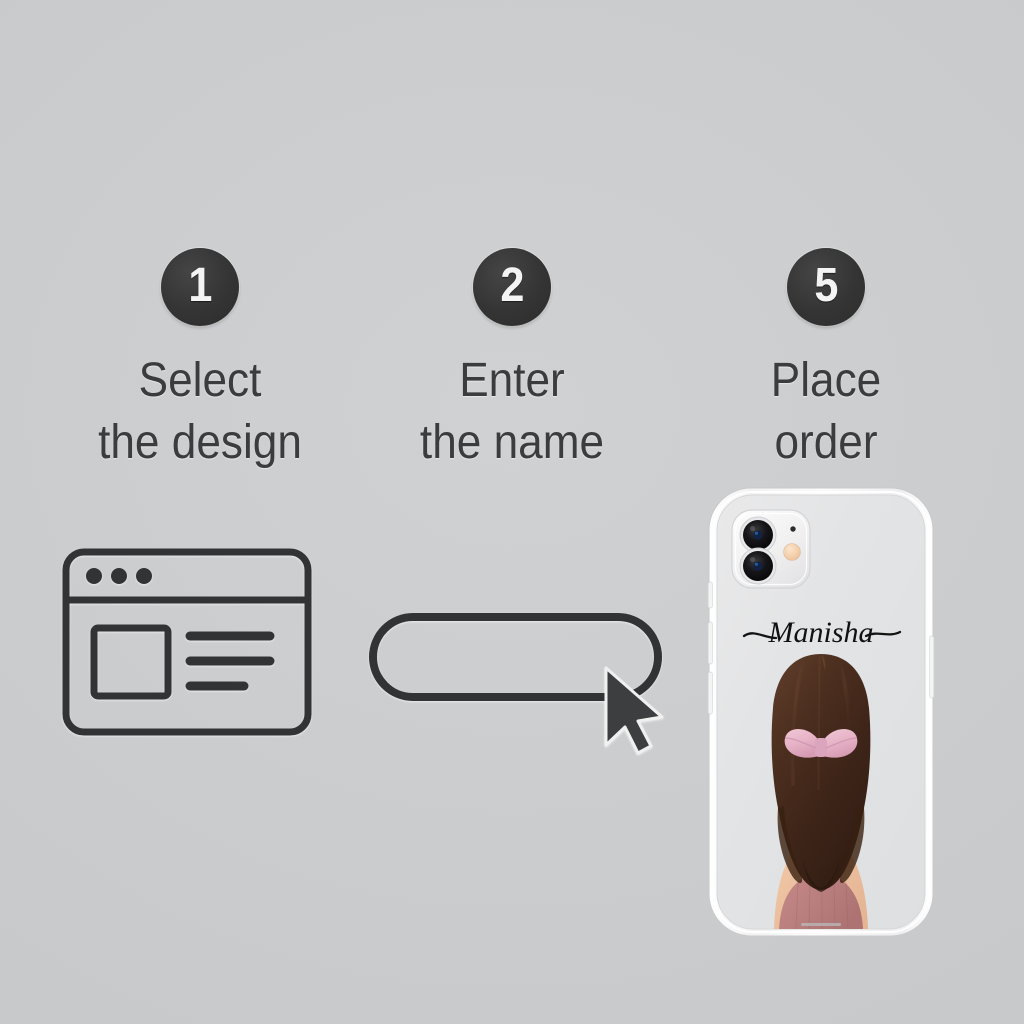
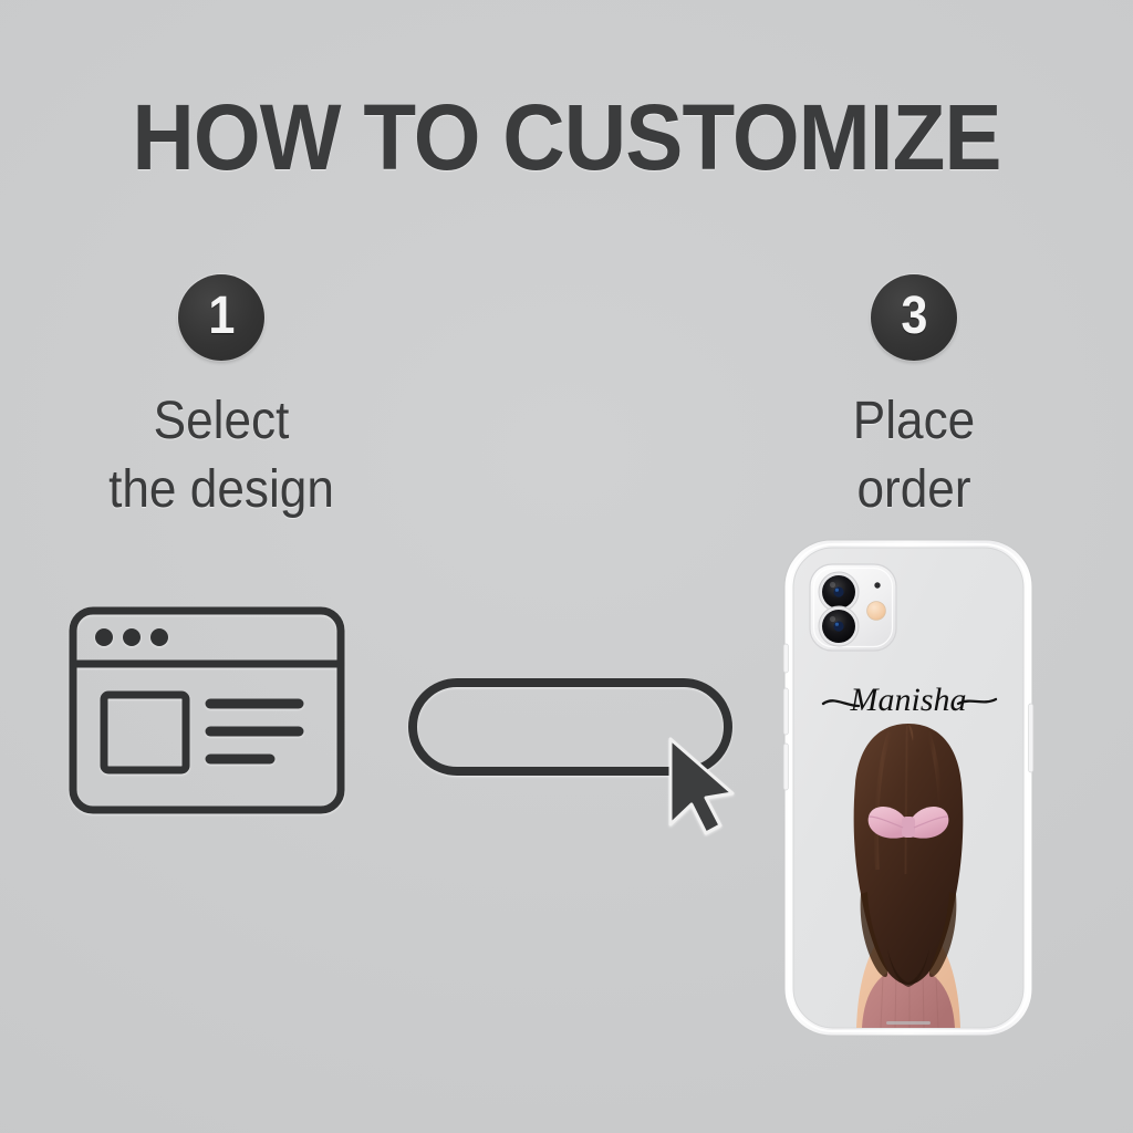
+ HOW TO CUSTOMIZE
  1
  Select
  the design
- 2
- Enter
- the name
- 5
+ 3
  Place
  order
  Manisha
